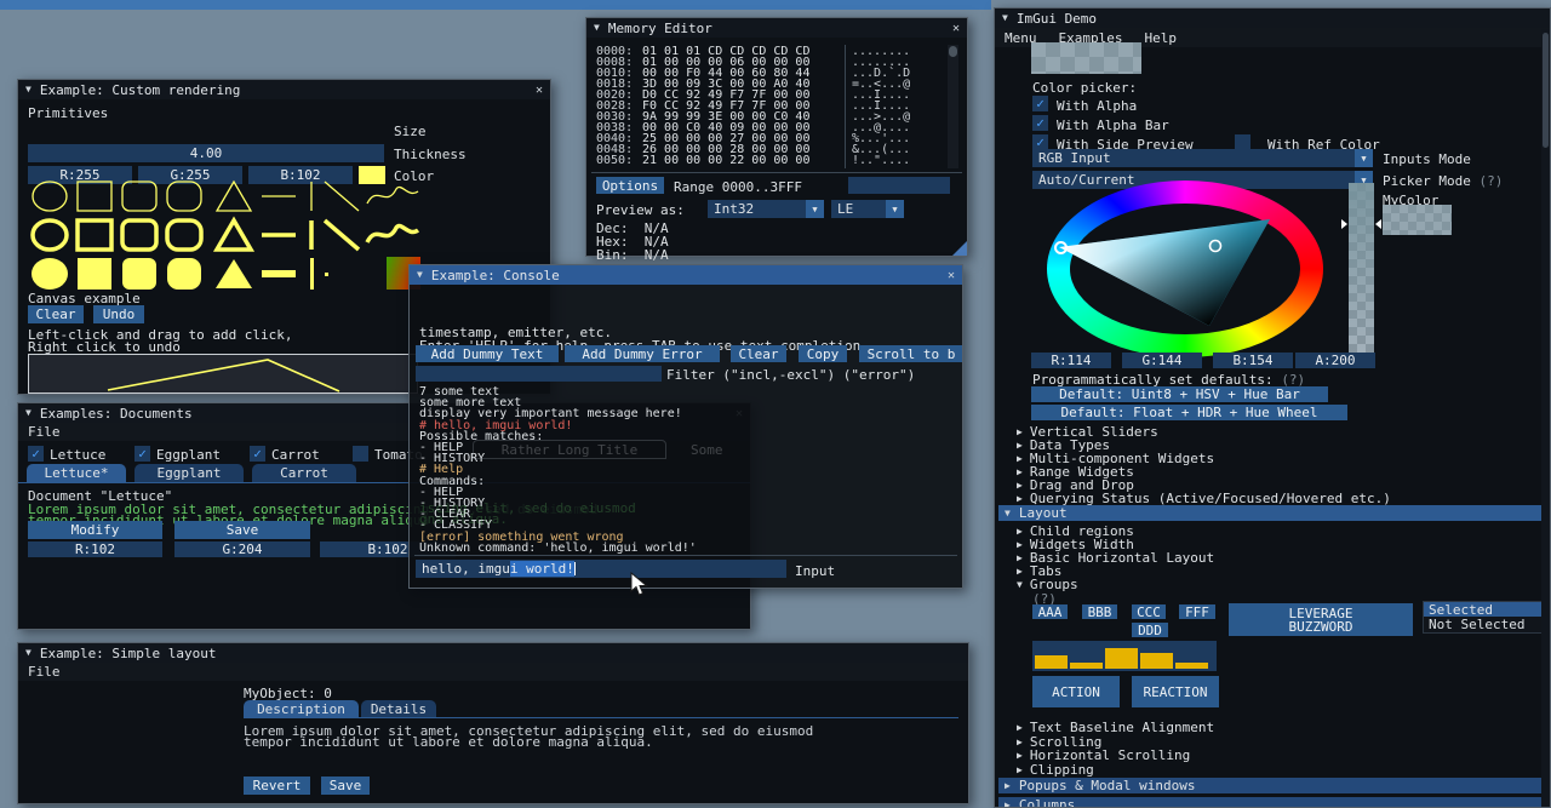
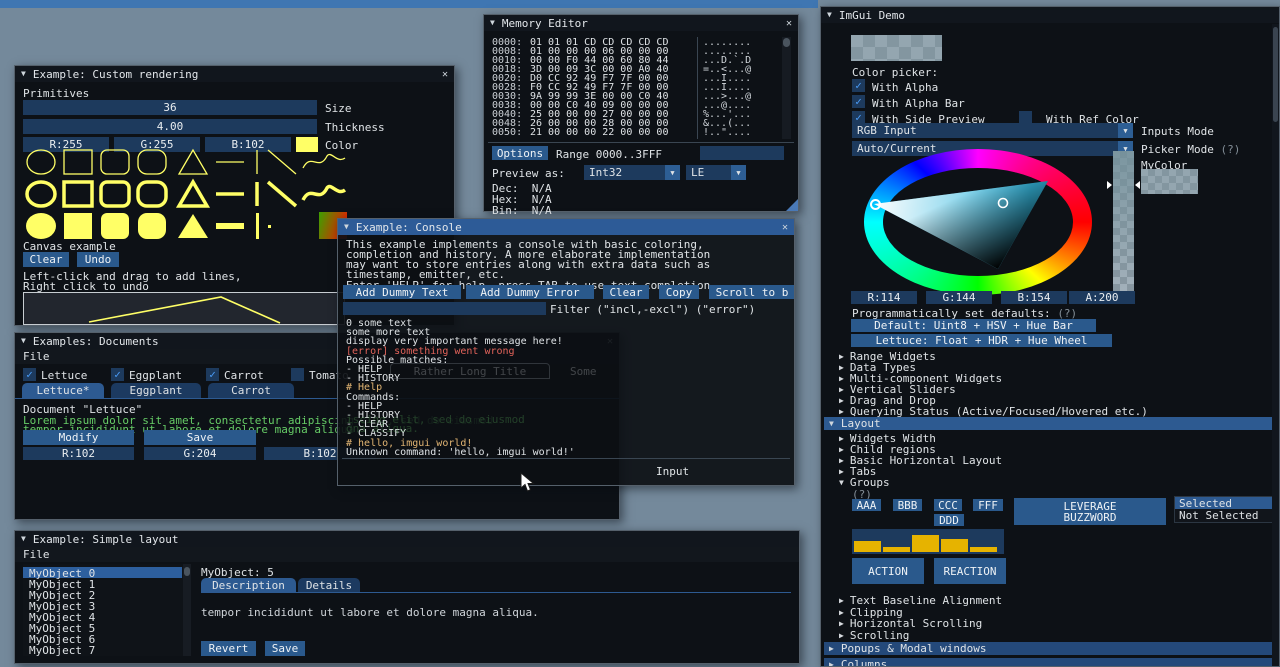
  ▼
  Example: Custom rendering
  ✕
  Primitives
+ 36
  Size
  4.00
  Thickness
  R:255
  G:255
  B:102
  Color
  Canvas example
  Clear
  Undo
- Left-click and drag to add click,
+ Left-click and drag to add lines,
  Right click to undo
  ▼
  Examples: Documents
  File
  ✓
  Lettuce
  ✓
  Eggplant
  ✓
  Carrot
  Lettuce*
  Eggplant
  Carrot
  Document "Lettuce"
  Modify
  Save
  R:102
  G:204
  B:102
  ▼
  Memory Editor
  ✕
  0000:
  01 01 01 CD CD CD CD CD
  ........
  0008:
  01 00 00 00 06 00 00 00
  ........
  0010:
  00 00 F0 44 00 60 80 44
  ...D.`.D
  0018:
  3D 00 09 3C 00 00 A0 40
  =..<...@
  0020:
  D0 CC 92 49 F7 7F 00 00
  ...I....
  0028:
  F0 CC 92 49 F7 7F 00 00
  ...I....
  0030:
  9A 99 99 3E 00 00 C0 40
  ...>...@
  0038:
  00 00 C0 40 09 00 00 00
  ...@....
  0040:
  25 00 00 00 27 00 00 00
  %...'...
  0048:
  26 00 00 00 28 00 00 00
  &...(...
  0050:
  21 00 00 00 22 00 00 00
  !.."....
  Options
  Range 0000..3FFF
  Preview as:
  Int32
  ▼
  LE
  ▼
  Dec: N/A
  Hex: N/A
  Bin: N/A
  ▼
  Example: Console
  ✕
+ This example implements a console with basic coloring,
+ completion and history. A more elaborate implementation
+ may want to store entries along with extra data such as
  timestamp, emitter, etc.
  Add Dummy Text
  Add Dummy Error
  Clear
  Copy
  Scroll to b
  Filter ("incl,-excl") ("error")
- 7 some text
+ 0 some text
  some more text
  display very important message here!
- # hello, imgui world!
+ [error] something went wrong
  Possible matches:
  - HELP
  - HISTORY
  # Help
  Commands:
  - HELP
  - HISTORY
  - CLEAR
  - CLASSIFY
- [error] something went wrong
+ # hello, imgui world!
  Unknown command: 'hello, imgui world!'
  Rather Long Title
  Some
  iscing elit, sed do eiusmod
  gna aliqua.
- hello, imgu
- i world!
  Input
  ▼
  Example: Simple layout
  File
+ MyObject 0
+ MyObject 1
+ MyObject 2
+ MyObject 3
+ MyObject 4
+ MyObject 5
+ MyObject 6
+ MyObject 7
- MyObject: 0
+ MyObject: 5
  Description
  Details
- Lorem ipsum dolor sit amet, consectetur adipiscing elit, sed do eiusmod
  tempor incididunt ut labore et dolore magna aliqua.
  Revert
  Save
  ▼
  ImGui Demo
- Menu
- Examples
- Help
  Color picker:
  ✓
  With Alpha
  ✓
  With Alpha Bar
  ✓
  With Side Preview
  With Ref Color
  RGB Input
  ▼
  Inputs Mode
  Auto/Current
  ▼
  Picker Mode (?)
  MyColor
  R:114
  G:144
  B:154
  A:200
  Programmatically set defaults: (?)
  Default: Uint8 + HSV + Hue Bar
- Default: Float + HDR + Hue Wheel
+ Lettuce: Float + HDR + Hue Wheel
  ▶
- Vertical Sliders
+ Range Widgets
  ▶
  Data Types
  ▶
  Multi-component Widgets
  ▶
- Range Widgets
+ Vertical Sliders
  ▶
  Drag and Drop
  ▶
  Querying Status (Active/Focused/Hovered etc.)
  ▼
  Layout
  ▶
- Child regions
+ Widgets Width
  ▶
- Widgets Width
+ Child regions
  ▶
  Basic Horizontal Layout
  ▶
  Tabs
  ▼
  Groups
  (?)
  AAA
  BBB
  CCC
  FFF
  DDD
  LEVERAGE
  BUZZWORD
  Selected
  Not Selected
  ACTION
  REACTION
  ▶
  Text Baseline Alignment
  ▶
- Scrolling
+ Clipping
  ▶
  Horizontal Scrolling
  ▶
- Clipping
+ Scrolling
  ▶
  Popups & Modal windows
  ▶
  Columns
